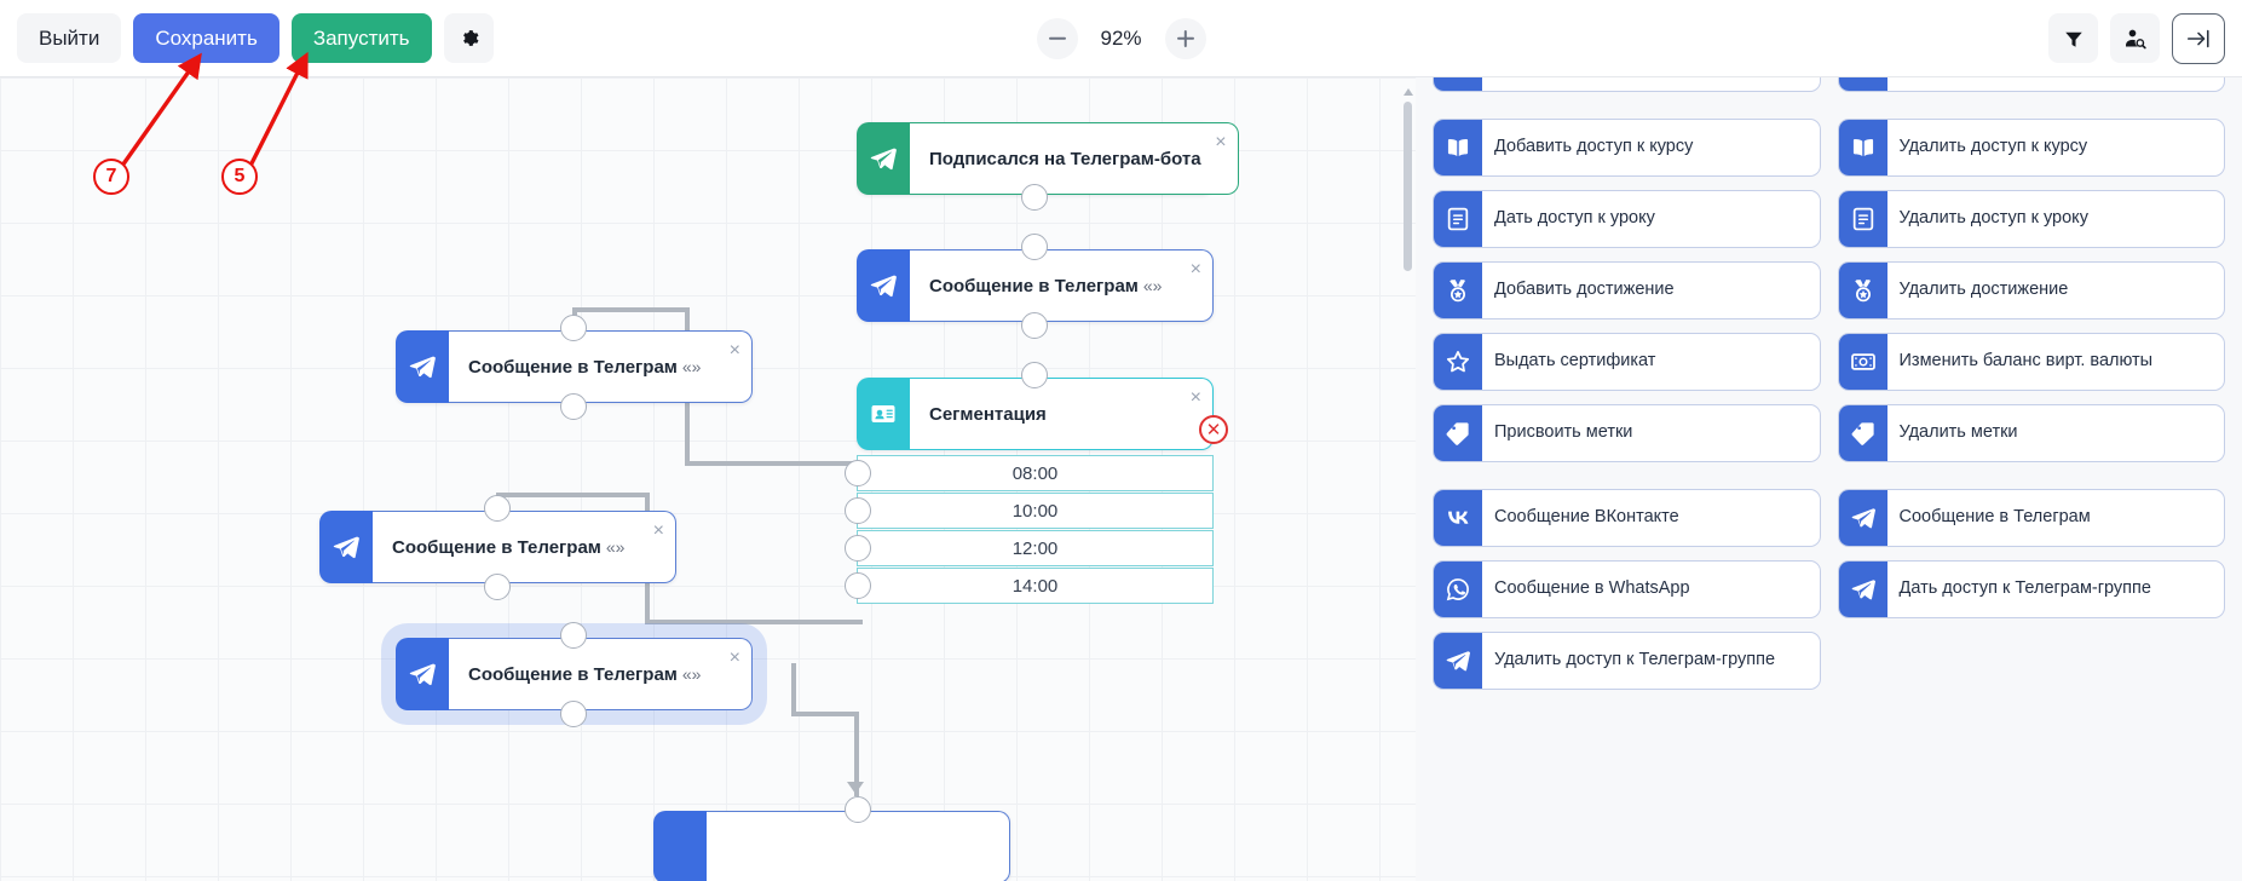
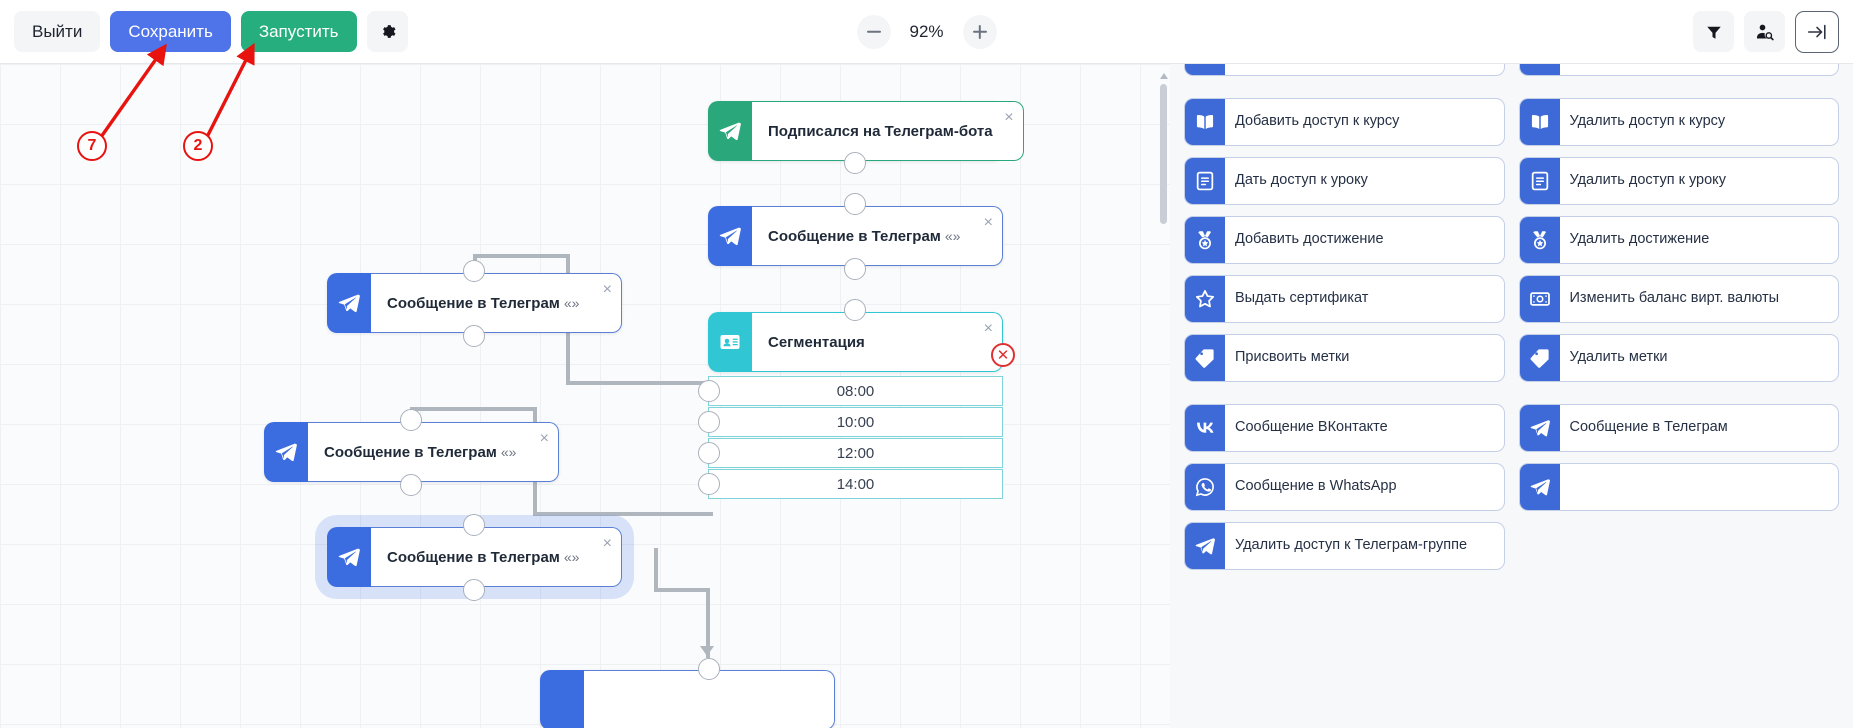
  Выйти
  Сохранить
  Запустить
  92%
  Подписался на Телеграм-бота
  ×
  Сообщение в Телеграм
  «»
  ×
  Сегментация
  ×
  08:00
  10:00
  12:00
  14:00
  ✕
  Сообщение в Телеграм
  «»
  ×
  Сообщение в Телеграм
  «»
  ×
  Сообщение в Телеграм
  «»
  ×
  7
- 5
+ 2
  Добавить доступ к курсу
  Дать доступ к уроку
  Добавить достижение
  Выдать сертификат
  Присвоить метки
  Сообщение ВКонтакте
  Сообщение в WhatsApp
  Удалить доступ к Телеграм-группе
  Удалить доступ к курсу
  Удалить доступ к уроку
  Удалить достижение
  Изменить баланс вирт. валюты
  Удалить метки
  Сообщение в Телеграм
- Дать доступ к Телеграм-группе
